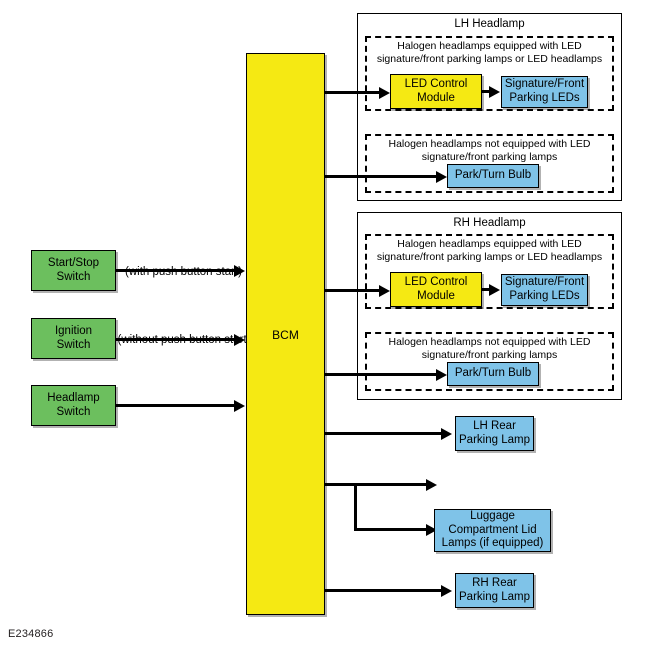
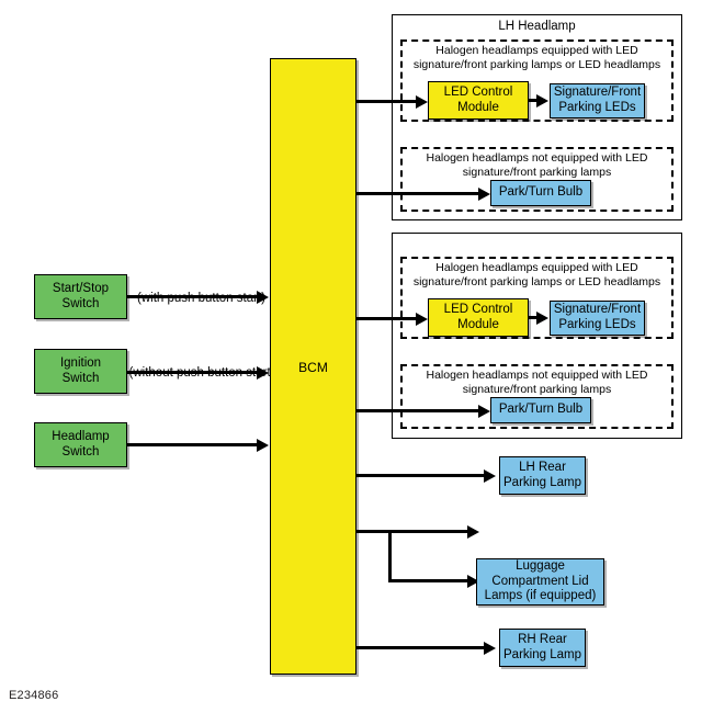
  Start/Stop
  Switch
  Ignition
  Switch
  Headlamp
  Switch
  BCM
  LH Headlamp
  Halogen headlamps equipped with LED
  signature/front parking lamps or LED headlamps
  LED Control
  Module
  Signature/Front
  Parking LEDs
  Halogen headlamps not equipped with LED
  signature/front parking lamps
  Park/Turn Bulb
- RH Headlamp
  Halogen headlamps equipped with LED
  signature/front parking lamps or LED headlamps
  LED Control
  Module
  Signature/Front
  Parking LEDs
  Halogen headlamps not equipped with LED
  signature/front parking lamps
  Park/Turn Bulb
  LH Rear
  Parking Lamp
  Luggage
  Compartment Lid
  Lamps (if equipped)
  RH Rear
  Parking Lamp
  E234866
